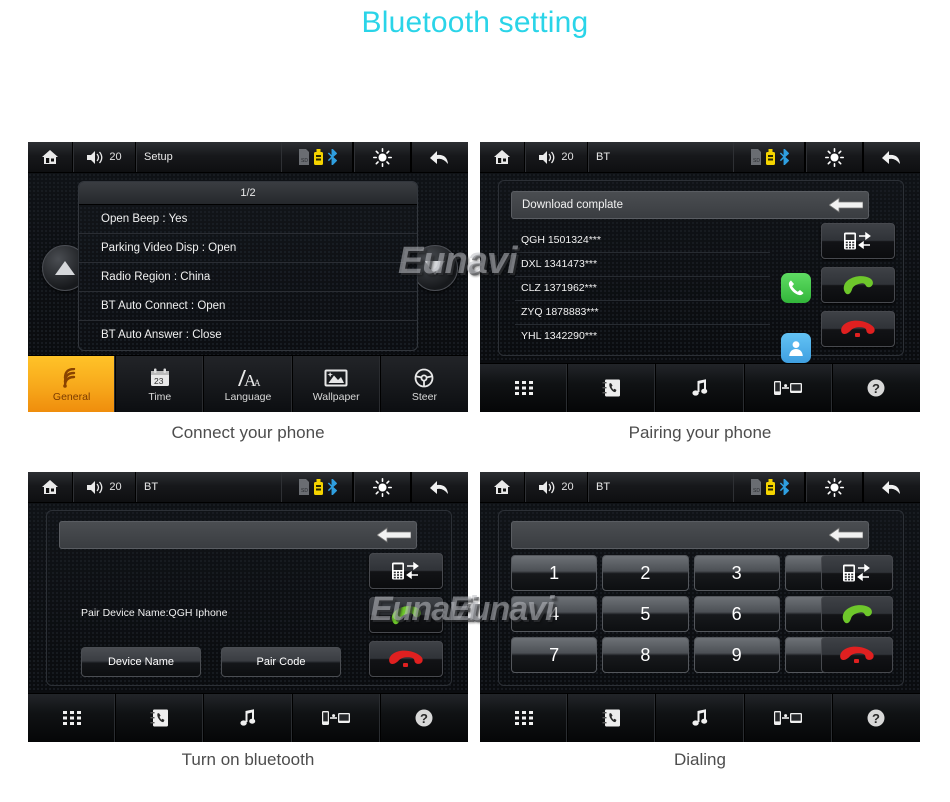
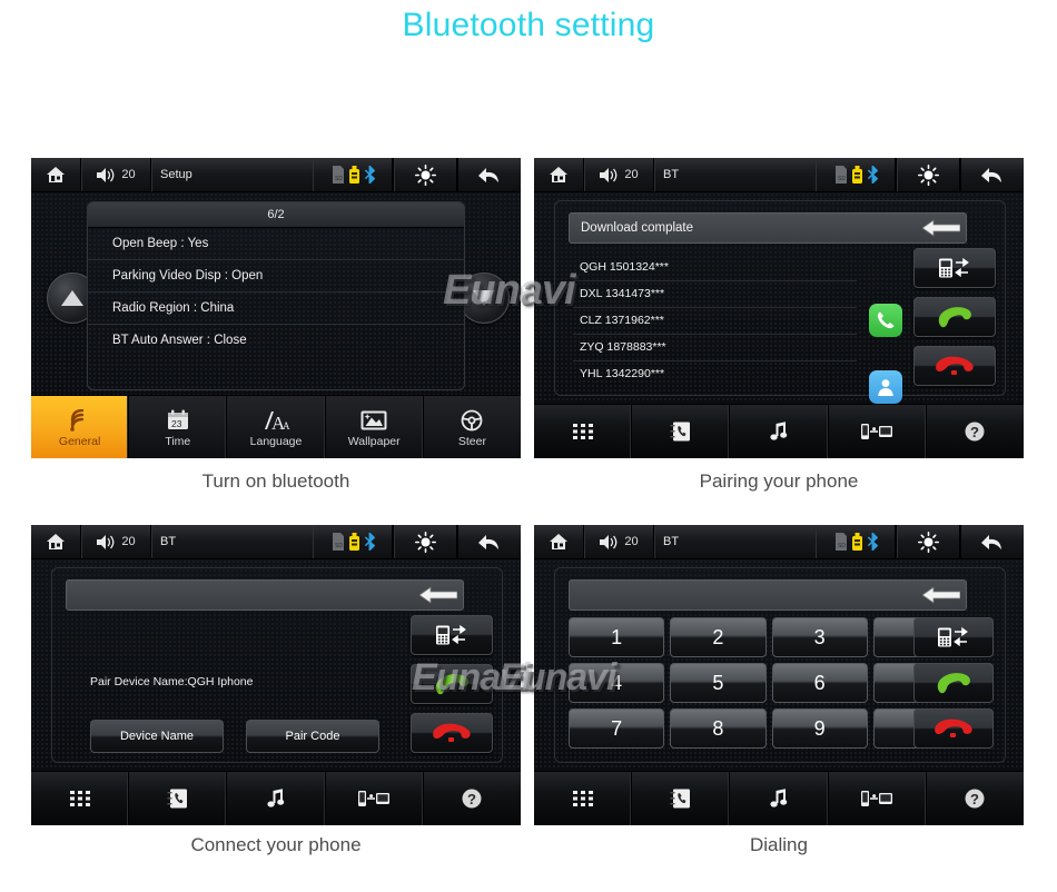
  Bluetooth setting
  20
  Setup
- 1/2
+ 6/2
  Open Beep : Yes
  Parking Video Disp : Open
  Radio Region : China
- BT Auto Connect : Open
  BT Auto Answer : Close
  General
  23
  Time
  A
  A
  Language
  Wallpaper
  Steer
- Connect your phone
+ Turn on bluetooth
  20
  BT
  Download complate
  QGH 1501324***
  DXL 1341473***
  CLZ 1371962***
  ZYQ 1878883***
  YHL 1342290***
  ?
  Pairing your phone
  20
  BT
  Pair Device Name:QGH Iphone
  Device Name
  Pair Code
  ?
- Turn on bluetooth
+ Connect your phone
  20
  BT
  1
  2
  3
  4
  5
  6
  7
  8
  9
  ?
  Dialing
  Eunavi
  Eunavi
  Eunavi
